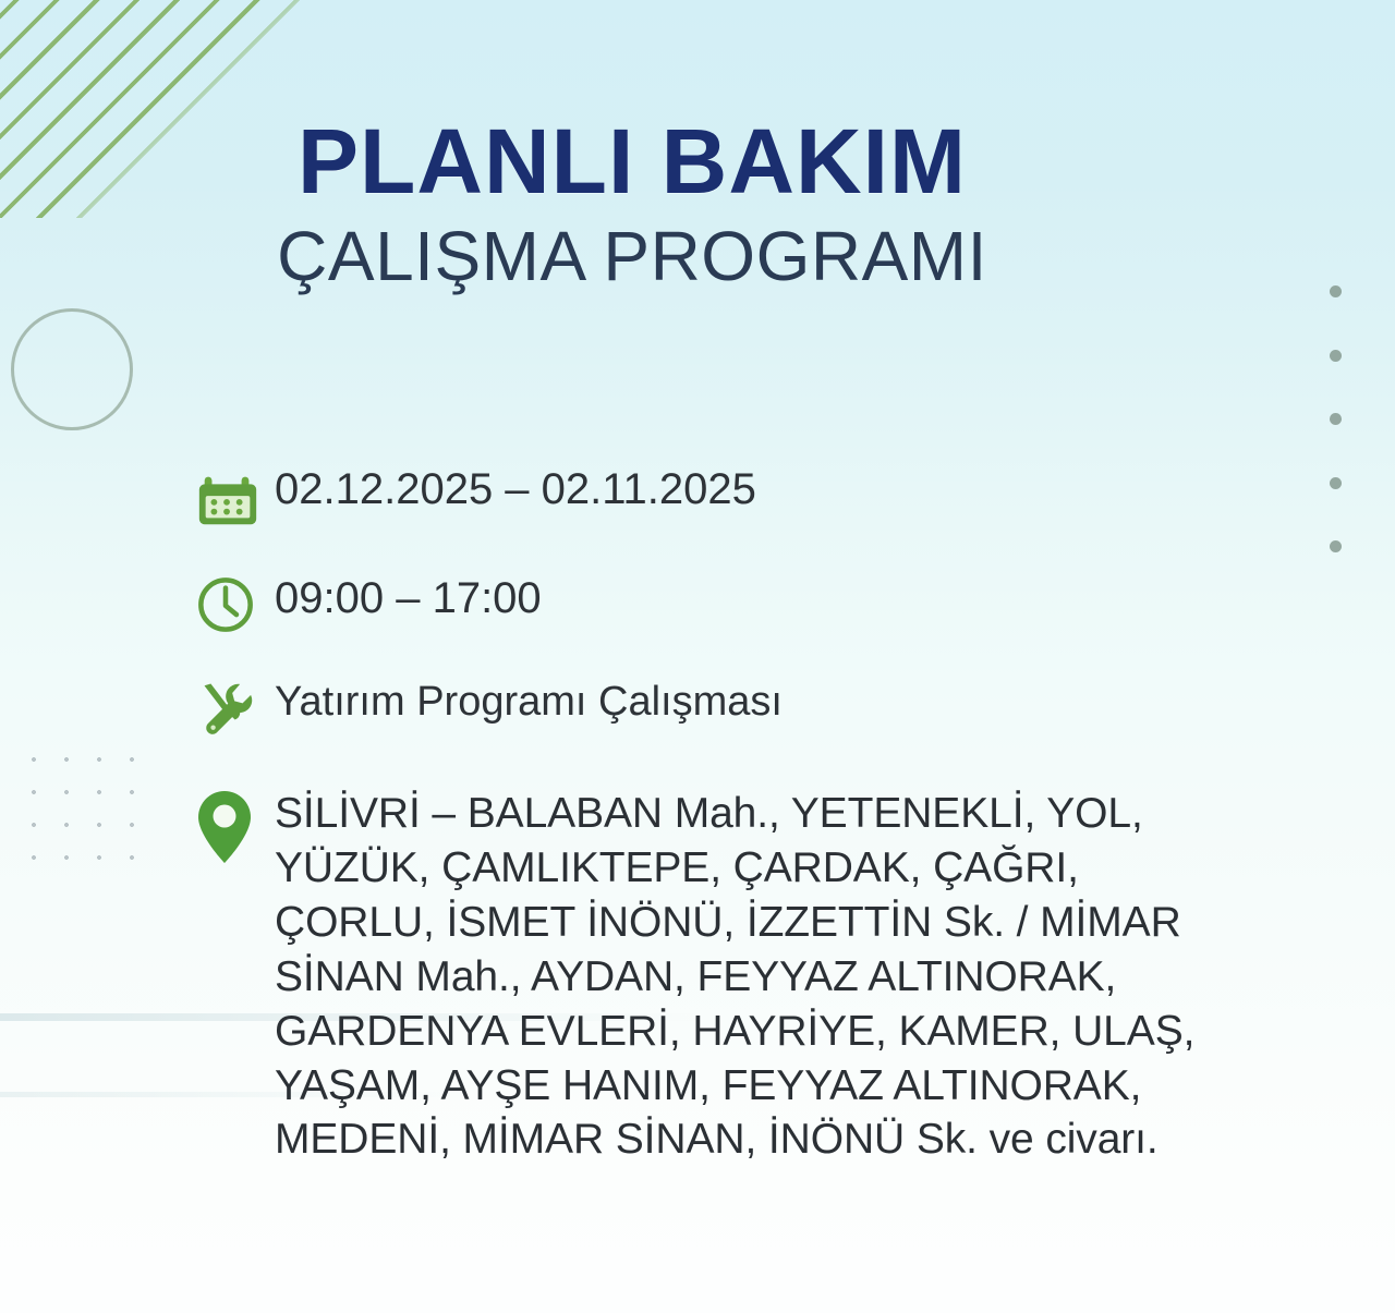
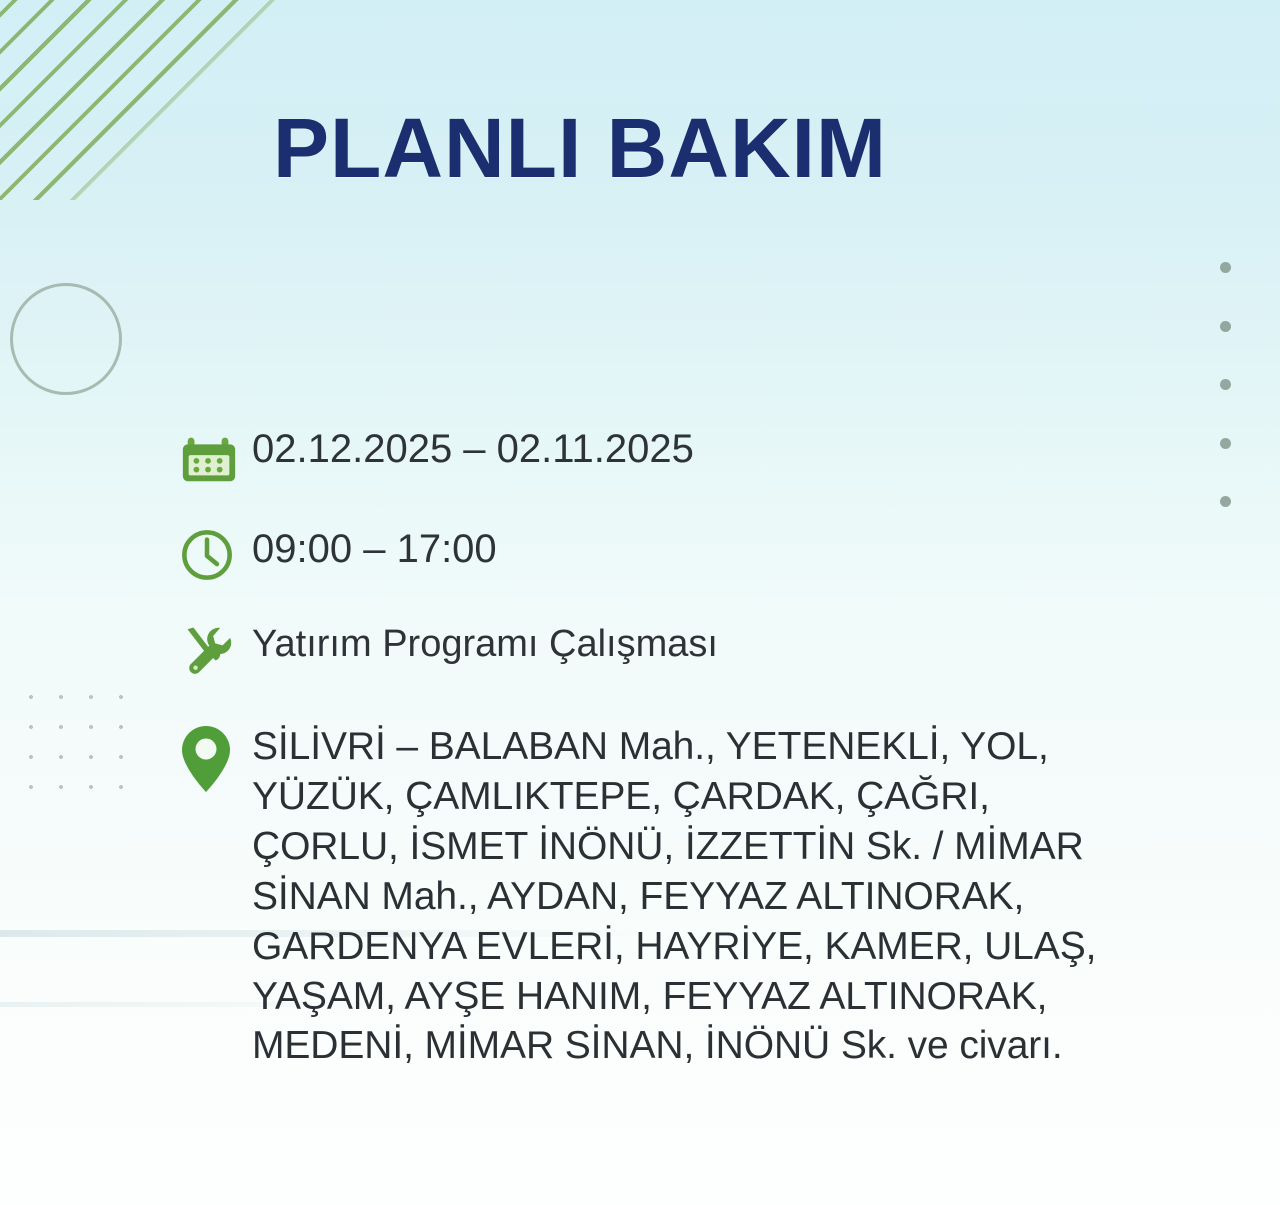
  PLANLI BAKIM
- ÇALIŞMA PROGRAMI
  02.12.2025 – 02.11.2025
  09:00 – 17:00
  Yatırım Programı Çalışması
  SİLİVRİ – BALABAN Mah., YETENEKLİ, YOL,
  YÜZÜK, ÇAMLIKTEPE, ÇARDAK, ÇAĞRI,
  ÇORLU, İSMET İNÖNÜ, İZZETTİN Sk. / MİMAR
  SİNAN Mah., AYDAN, FEYYAZ ALTINORAK,
  GARDENYA EVLERİ, HAYRİYE, KAMER, ULAŞ,
  YAŞAM, AYŞE HANIM, FEYYAZ ALTINORAK,
  MEDENİ, MİMAR SİNAN, İNÖNÜ Sk. ve civarı.
